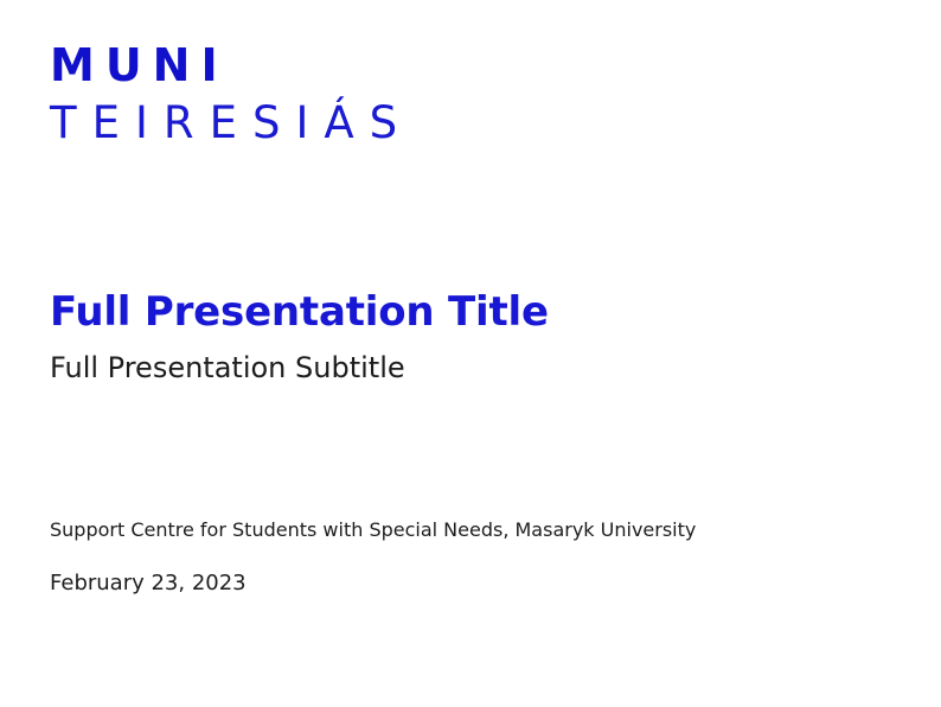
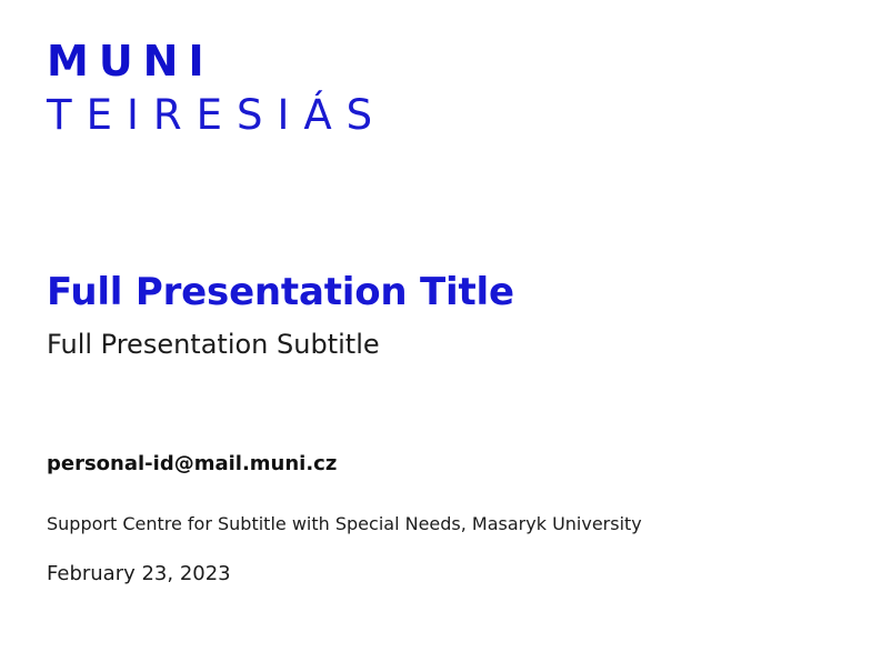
  MUNI
  TEIRESIÁS
  Full Presentation Title
  Full Presentation Subtitle
+ personal-id@mail.muni.cz
- Support Centre for Students with Special Needs, Masaryk University
+ Support Centre for Subtitle with Special Needs, Masaryk University
  February 23, 2023
